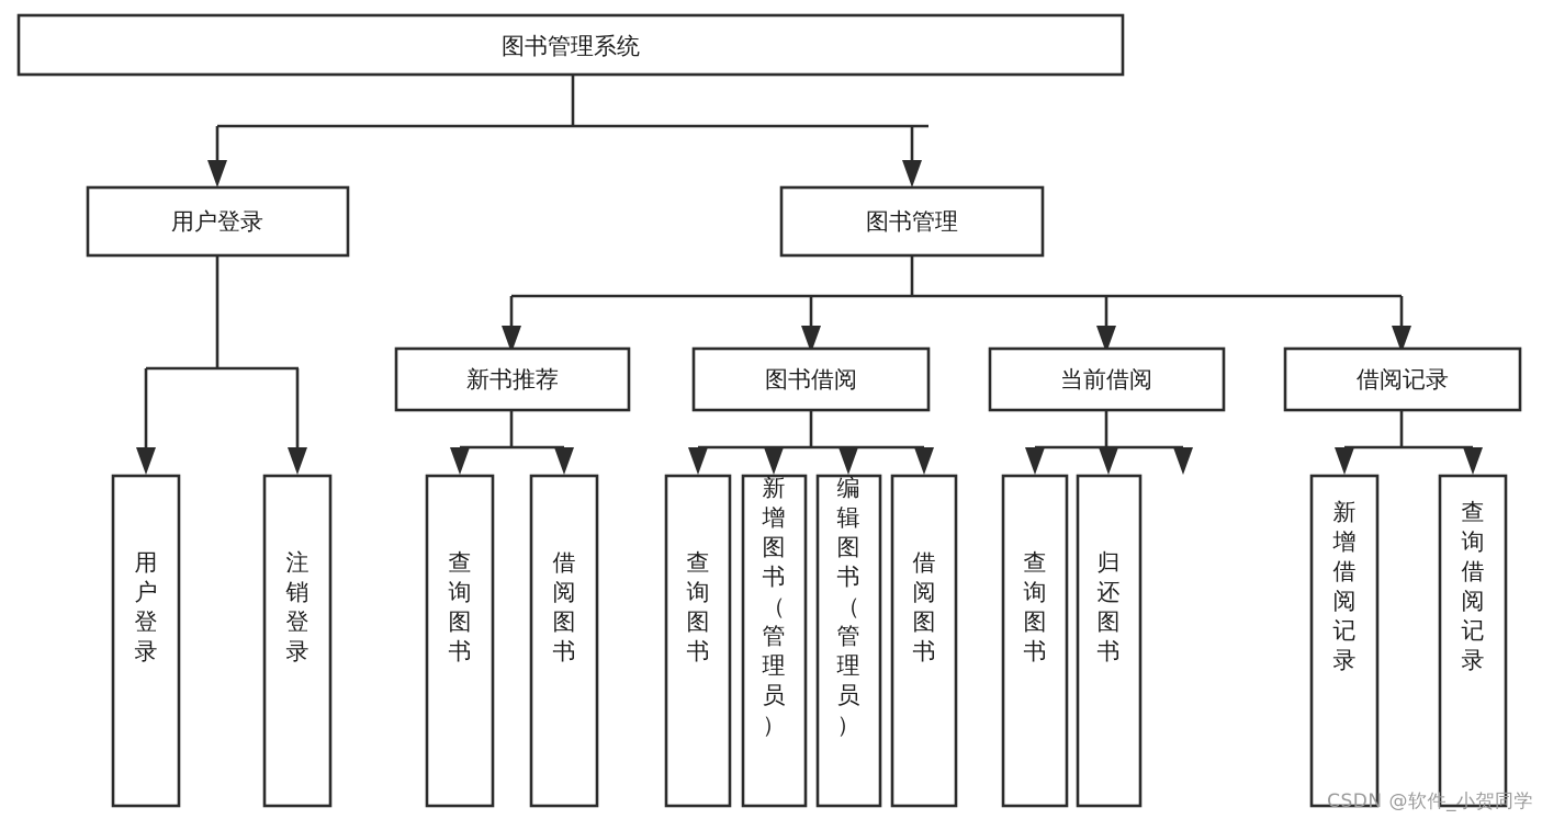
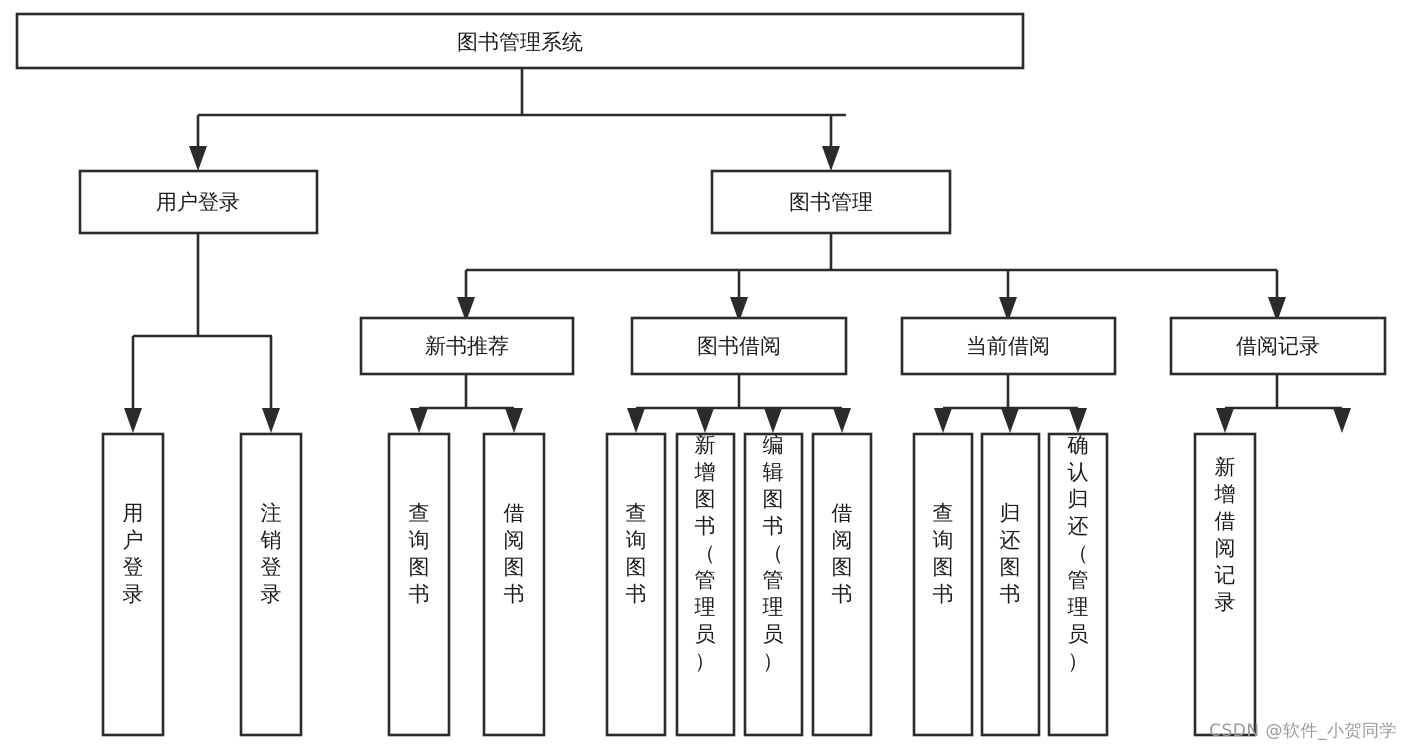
  图书管理系统
  用户登录
  图书管理
  新书推荐
  图书借阅
  当前借阅
  借阅记录
  用户登录
  注销登录
  查询图书
  借阅图书
  查询图书
  新增图书（管理员）
  编辑图书（管理员）
  借阅图书
  查询图书
  归还图书
+ 确认归还（管理员）
  新增借阅记录
- 查询借阅记录
  CSDN @软件_小贺同学
